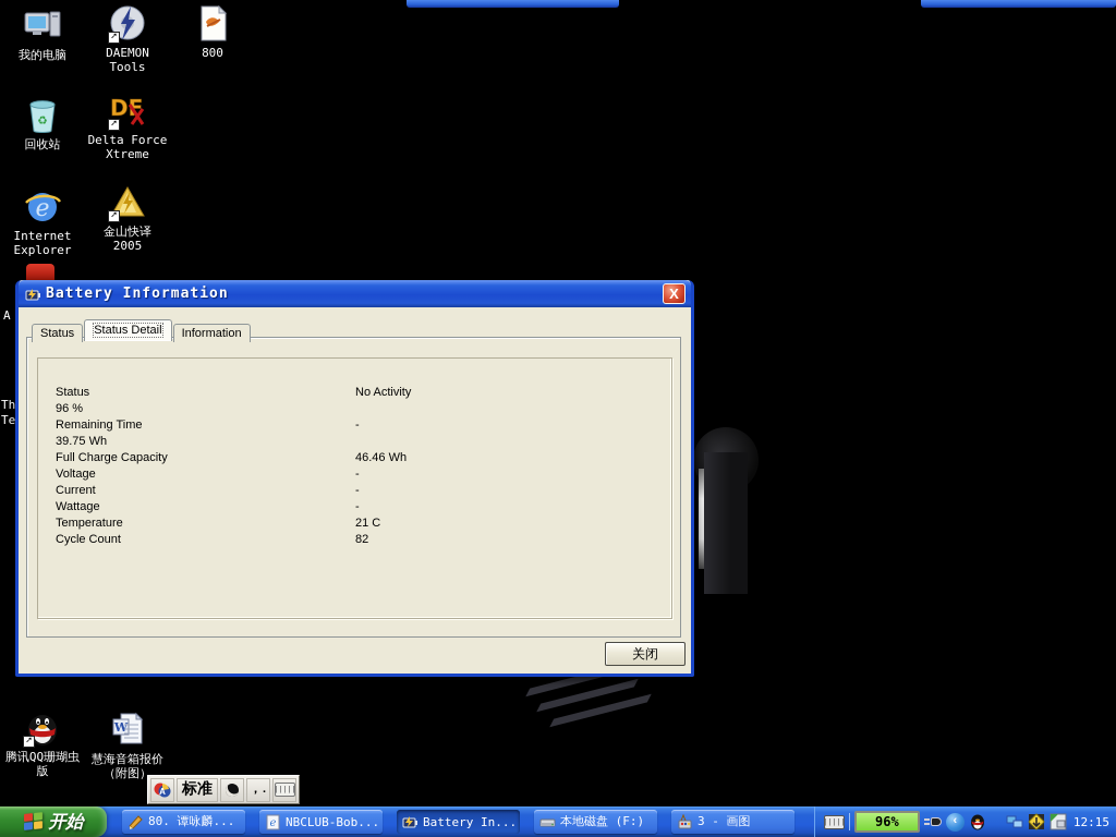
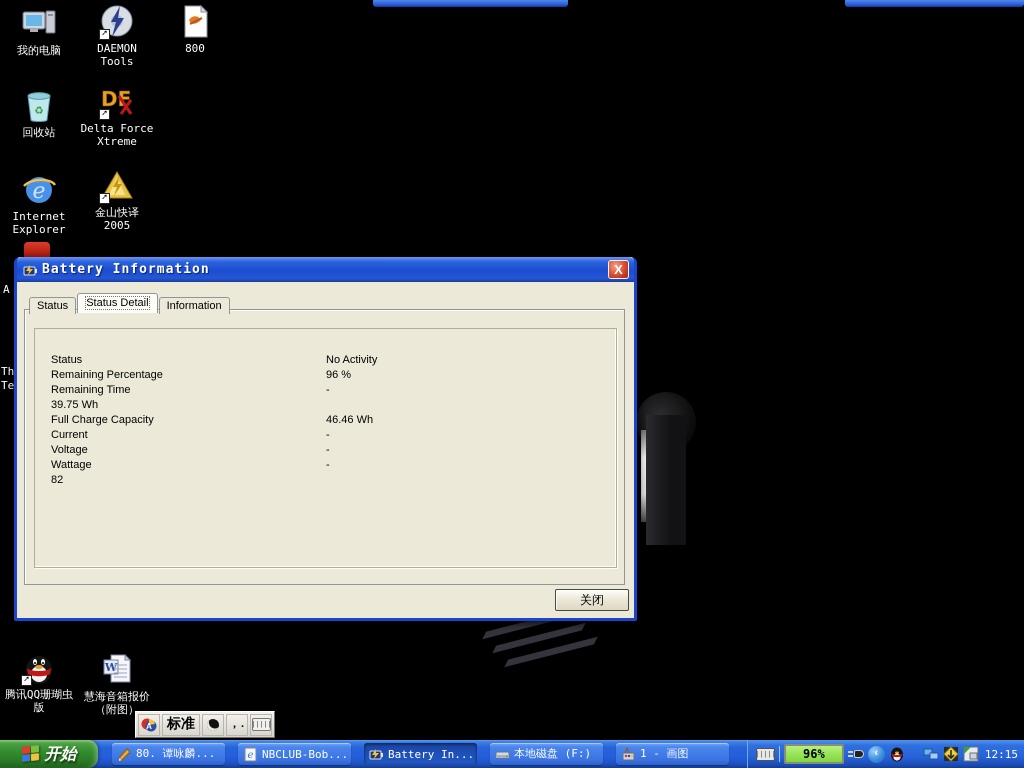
  我的电脑
  ➚
  DAEMON Tools
  800
  ♻
  回收站
  DF
  ➚
  Delta Force
  Xtreme
  e
  Internet
  Explorer
  ➚
  金山快译
  2005
  A
  Th
  Te
  ➚
  腾讯QQ珊瑚虫
  版
  W
  慧海音箱报价
  （附图）
  A
  标准
  ，.
  Battery Information
  X
  Status
  Status Detail
  Information
  Status
  No Activity
+ Remaining Percentage
  96 %
  Remaining Time
  -
  39.75 Wh
  Full Charge Capacity
  46.46 Wh
- Voltage
+ Current
  -
- Current
+ Voltage
  -
  Wattage
  -
- Temperature
- 21 C
- Cycle Count
  82
  关闭
  开始
  80. 谭咏麟...
  e
  NBCLUB-Bob...
  Battery In...
  本地磁盘 (F:)
- 3 - 画图
+ 1 - 画图
  96%
  ‹
  12:15
